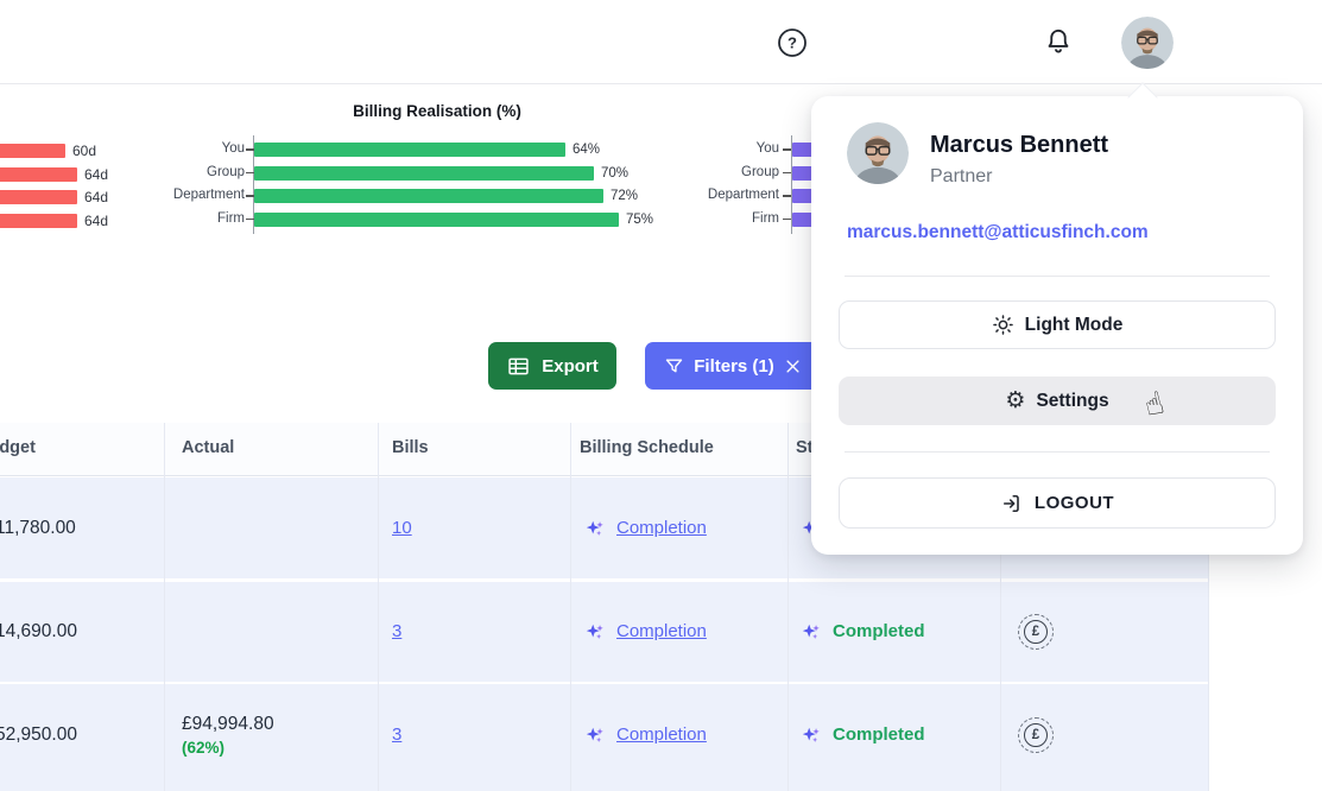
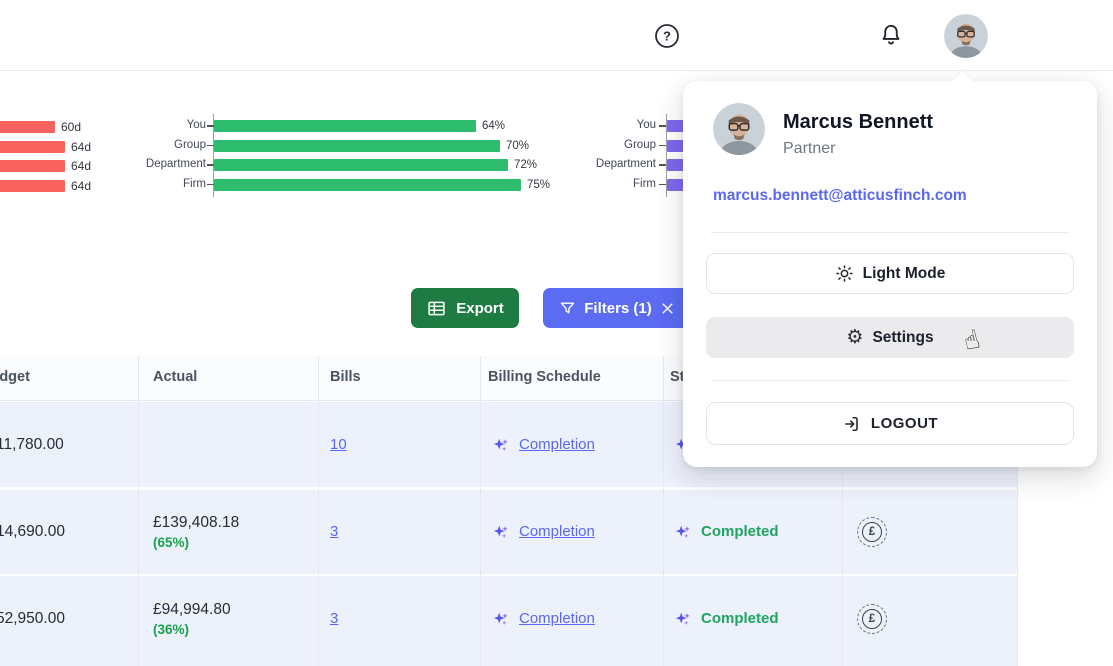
  ?
- Billing Realisation (%)
  60d
  64d
  64d
  64d
  You
  Group
  Department
  Firm
  64%
  70%
  72%
  75%
  You
  Group
  Department
  Firm
  Export
  Filters (1)
  Actual
  Bills
  Billing Schedule
  1,780.00
  10
  Completion
  14,690.00
+ £139,408.18
+ (65%)
  3
  Completion
  Completed
  £
  52,950.00
  £94,994.80
- (62%)
+ (36%)
  3
  Completion
  Completed
  £
  Marcus Bennett
  Partner
  marcus.bennett@atticusfinch.com
  Light Mode
  ⚙
  Settings
  LOGOUT
